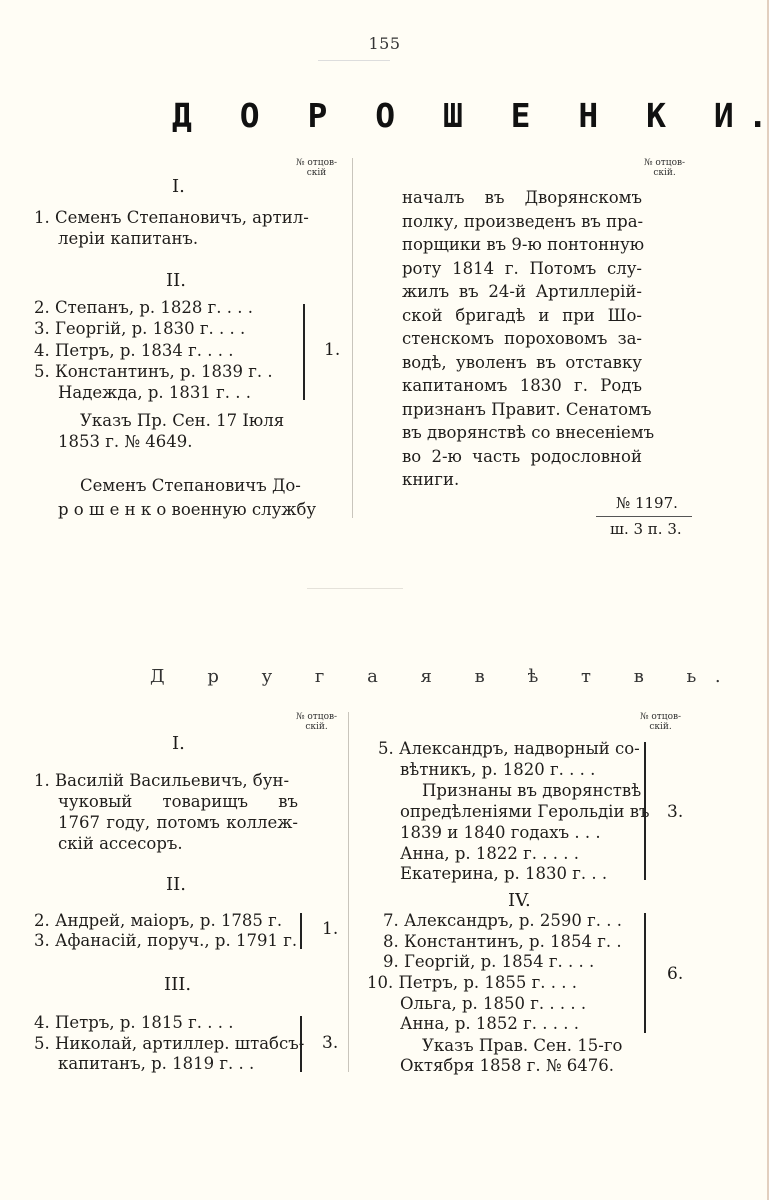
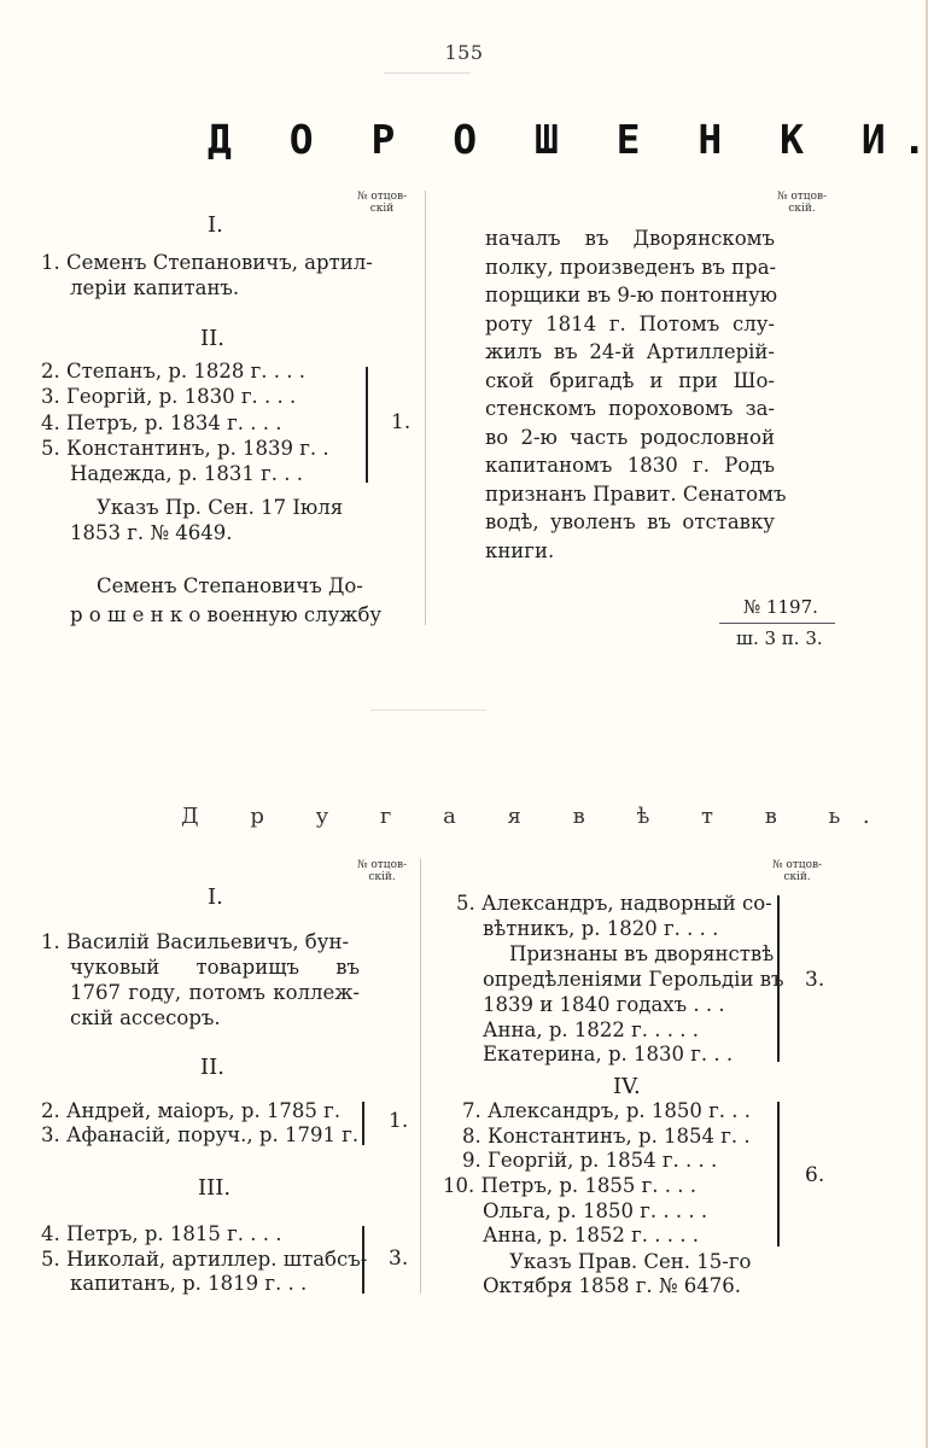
  155
  Д О Р О Ш Е Н К И.
  № отцов-
  скій
  № отцов-
  скій.
  I.
  1. Семенъ Степановичъ, артил-
  леріи капитанъ.
  II.
  2. Степанъ, р. 1828 г. . . .
  3. Георгій, р. 1830 г. . . .
  4. Петръ, р. 1834 г. . . .
  5. Константинъ, р. 1839 г. .
  Надежда, р. 1831 г. . .
  1.
  Указъ Пр. Сен. 17 Іюля
  1853 г. № 4649.
  Семенъ Степановичъ До-
  р о ш е н к о военную службу
  началъ въ Дворянскомъ
  полку, произведенъ въ пра-
  порщики въ 9-ю понтонную
  роту 1814 г. Потомъ слу-
  жилъ въ 24-й Артиллерій-
  ской бригадѣ и при Шо-
  стенскомъ пороховомъ за-
- водѣ, уволенъ въ отставку
+ во 2-ю часть родословной
  капитаномъ 1830 г. Родъ
  признанъ Правит. Сенатомъ
- въ дворянствѣ со внесеніемъ
- во 2-ю часть родословной
+ водѣ, уволенъ въ отставку
  книги.
  № 1197.
  ш. 3 п. 3.
  Д р у г а я в ѣ т в ь.
  № отцов-
  скій.
  № отцов-
  скій.
  I.
  1. Василій Васильевичъ, бун-
  чуковый товарищъ въ
  1767 году, потомъ коллеж-
  скій ассесоръ.
  II.
  2. Андрей, маіоръ, р. 1785 г.
  3. Афанасій, поруч., р. 1791 г.
  1.
  III.
  4. Петръ, р. 1815 г. . . .
  5. Николай, артиллер. штабсъ-
  капитанъ, р. 1819 г. . .
  3.
  5. Александръ, надворный со-
  вѣтникъ, р. 1820 г. . . .
  Признаны въ дворянствѣ
  опредѣленіями Герольдіи въ
  1839 и 1840 годахъ . . .
  Анна, р. 1822 г. . . . .
  Екатерина, р. 1830 г. . .
  3.
  IV.
- 7. Александръ, р. 2590 г. . .
+ 7. Александръ, р. 1850 г. . .
  8. Константинъ, р. 1854 г. .
  9. Георгій, р. 1854 г. . . .
  10. Петръ, р. 1855 г. . . .
  Ольга, р. 1850 г. . . . .
  Анна, р. 1852 г. . . . .
  6.
  Указъ Прав. Сен. 15-го
  Октября 1858 г. № 6476.
